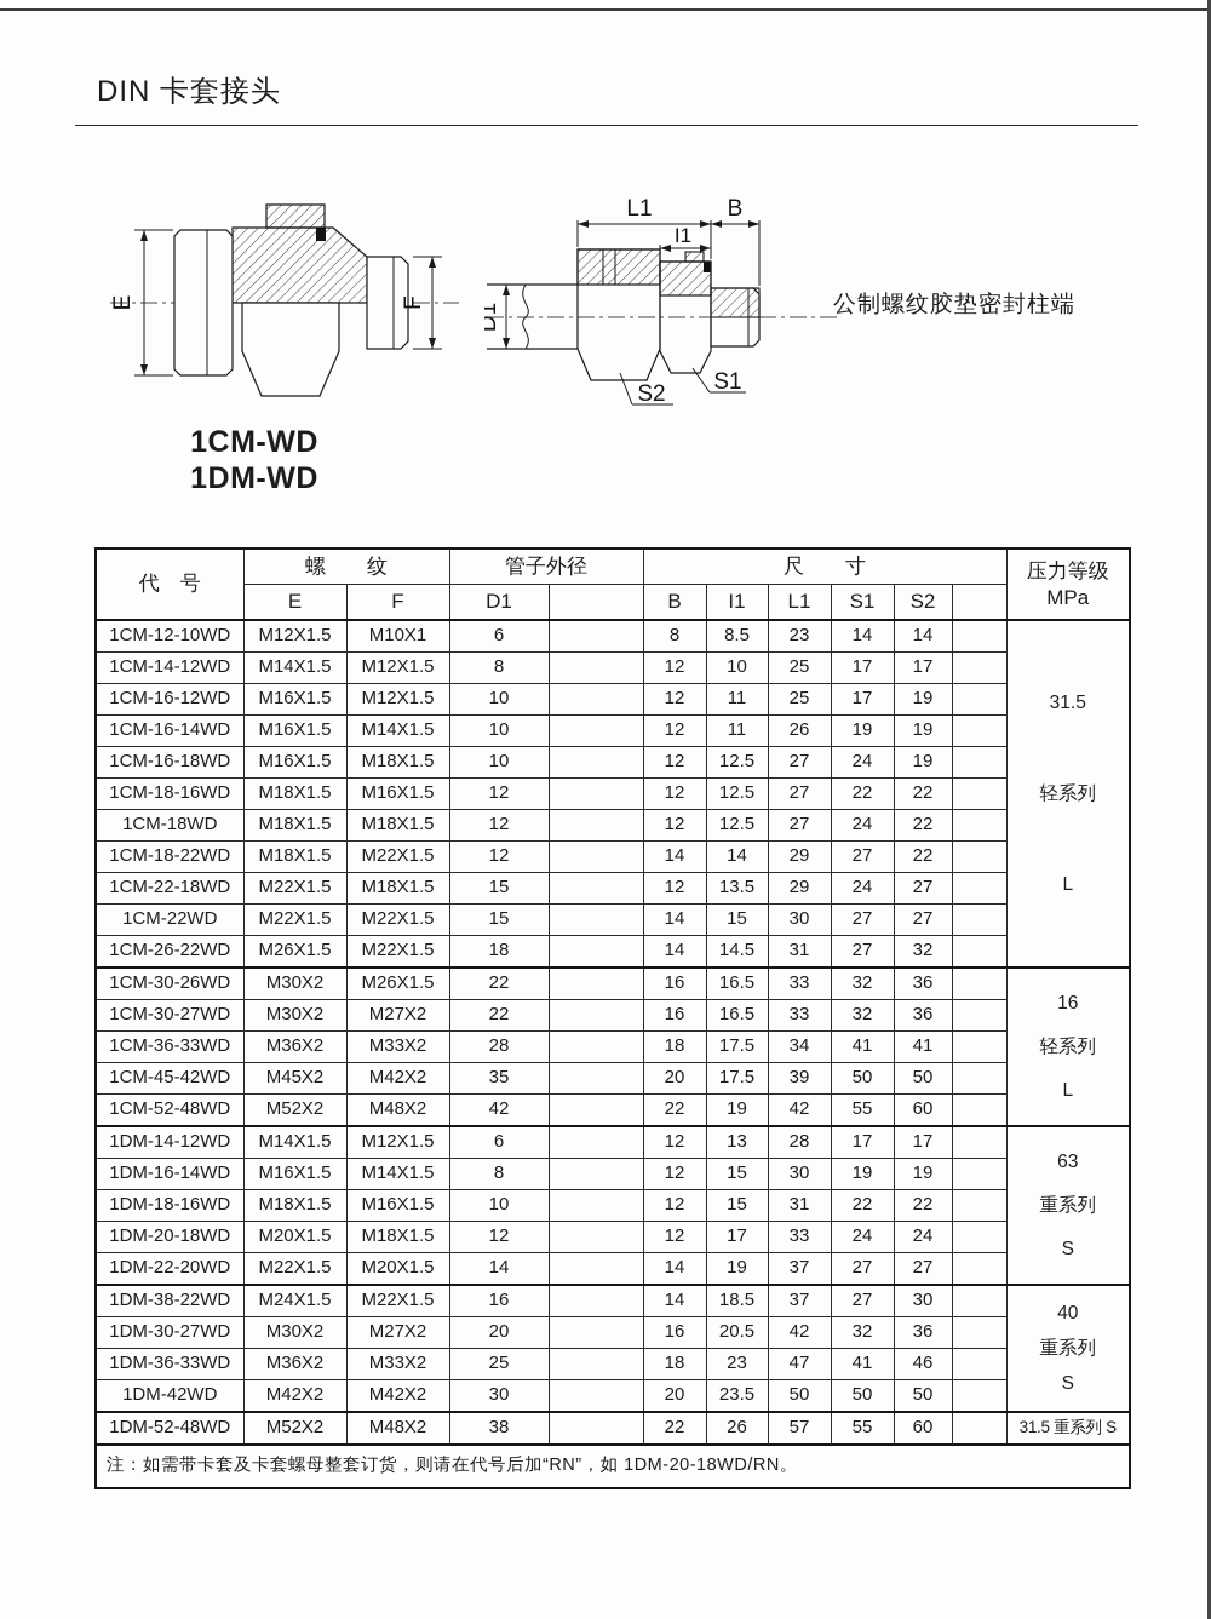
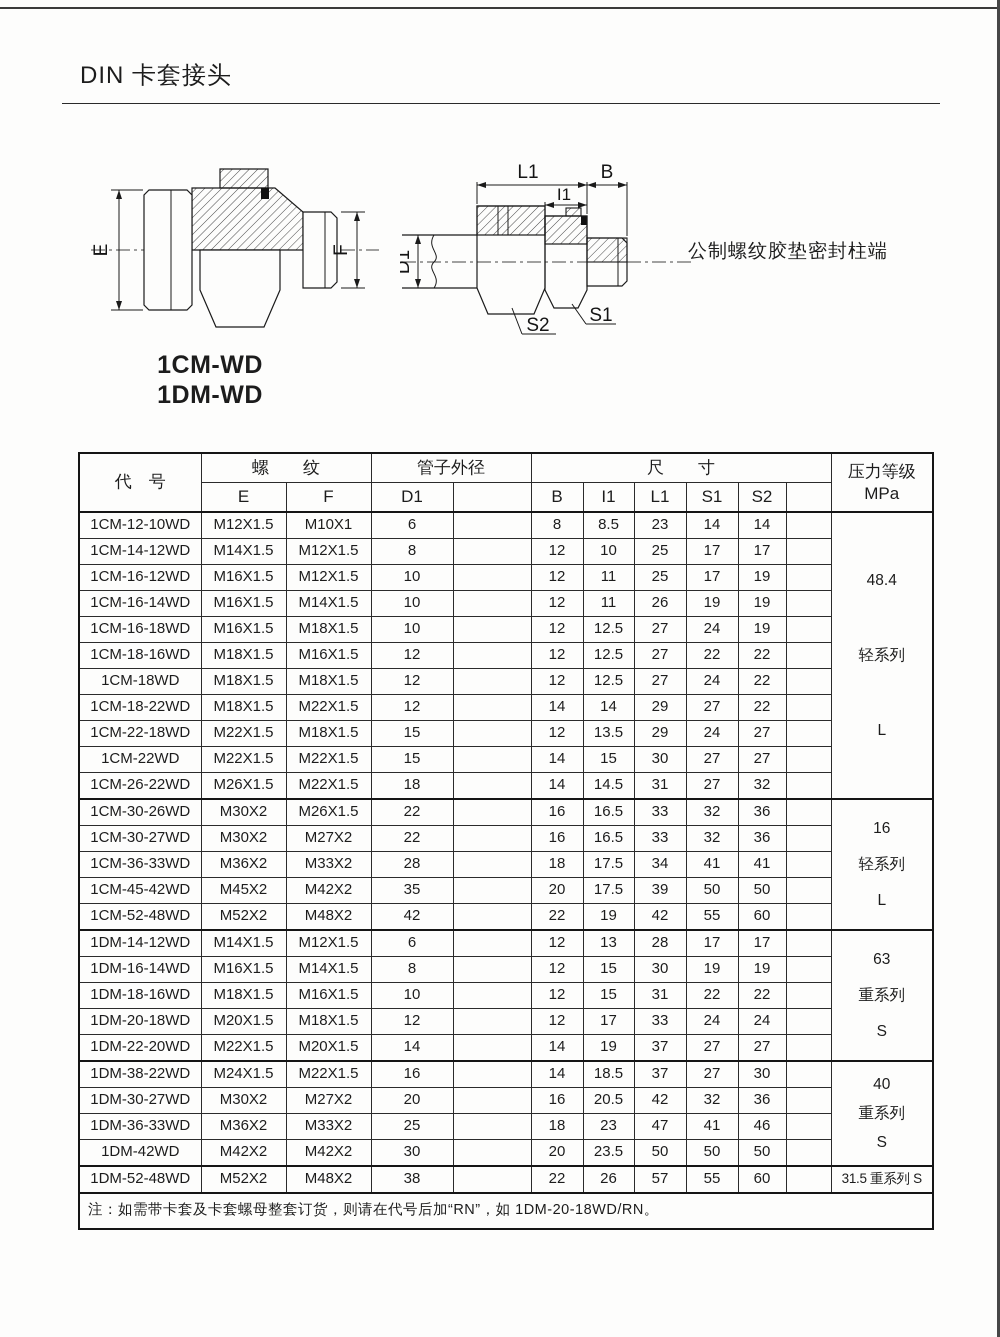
  DIN 卡套接头
  L1
  B
  I1
  S2
  S1
  公制螺纹胶垫密封柱端
  1CM-WD
  1DM-WD
  代 号	螺 纹	管子外径	尺 寸	压力等级 MPa
  E	F	D1		B	I1	L1	S1	S2
- 1CM-12-10WD	M12X1.5	M10X1	6		8	8.5	23	14	14		31.5轻系列L
+ 1CM-12-10WD	M12X1.5	M10X1	6		8	8.5	23	14	14		48.4轻系列L
  1CM-14-12WD	M14X1.5	M12X1.5	8		12	10	25	17	17
  1CM-16-12WD	M16X1.5	M12X1.5	10		12	11	25	17	19
  1CM-16-14WD	M16X1.5	M14X1.5	10		12	11	26	19	19
  1CM-16-18WD	M16X1.5	M18X1.5	10		12	12.5	27	24	19
  1CM-18-16WD	M18X1.5	M16X1.5	12		12	12.5	27	22	22
  1CM-18WD	M18X1.5	M18X1.5	12		12	12.5	27	24	22
  1CM-18-22WD	M18X1.5	M22X1.5	12		14	14	29	27	22
  1CM-22-18WD	M22X1.5	M18X1.5	15		12	13.5	29	24	27
  1CM-22WD	M22X1.5	M22X1.5	15		14	15	30	27	27
  1CM-26-22WD	M26X1.5	M22X1.5	18		14	14.5	31	27	32
  1CM-30-26WD	M30X2	M26X1.5	22		16	16.5	33	32	36		16轻系列L
  1CM-30-27WD	M30X2	M27X2	22		16	16.5	33	32	36
  1CM-36-33WD	M36X2	M33X2	28		18	17.5	34	41	41
  1CM-45-42WD	M45X2	M42X2	35		20	17.5	39	50	50
  1CM-52-48WD	M52X2	M48X2	42		22	19	42	55	60
  1DM-14-12WD	M14X1.5	M12X1.5	6		12	13	28	17	17		63重系列S
  1DM-16-14WD	M16X1.5	M14X1.5	8		12	15	30	19	19
  1DM-18-16WD	M18X1.5	M16X1.5	10		12	15	31	22	22
  1DM-20-18WD	M20X1.5	M18X1.5	12		12	17	33	24	24
  1DM-22-20WD	M22X1.5	M20X1.5	14		14	19	37	27	27
  1DM-38-22WD	M24X1.5	M22X1.5	16		14	18.5	37	27	30		40重系列S
  1DM-30-27WD	M30X2	M27X2	20		16	20.5	42	32	36
  1DM-36-33WD	M36X2	M33X2	25		18	23	47	41	46
  1DM-42WD	M42X2	M42X2	30		20	23.5	50	50	50
  1DM-52-48WD	M52X2	M48X2	38		22	26	57	55	60		31.5 重系列 S
  注：如需带卡套及卡套螺母整套订货，则请在代号后加“RN”，如 1DM-20-18WD/RN。
